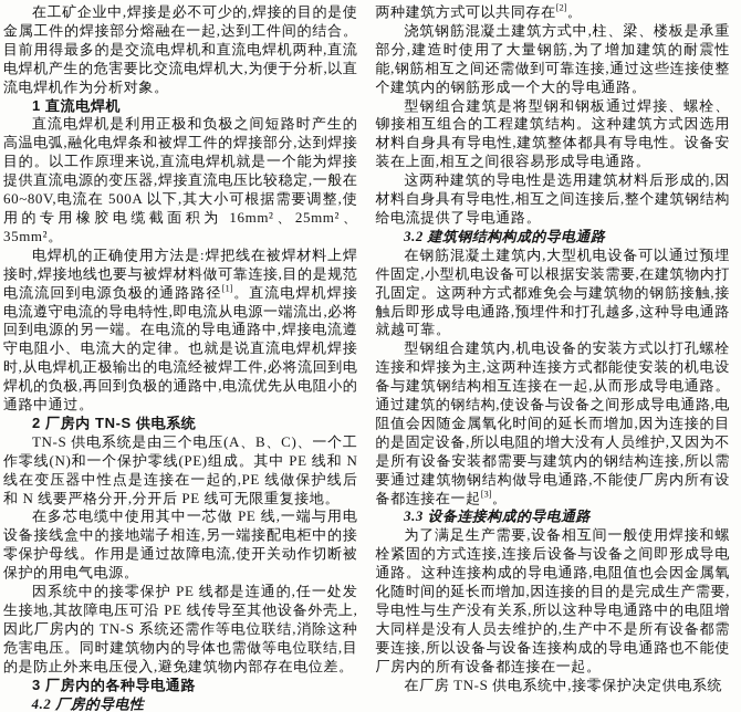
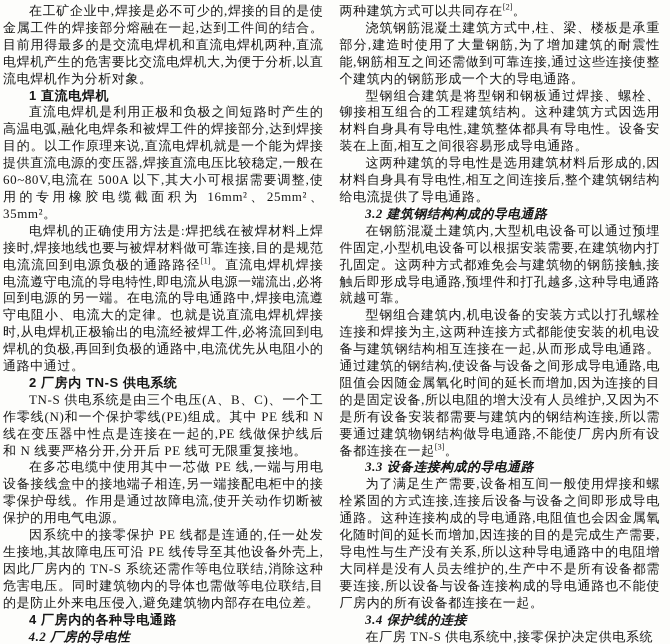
  在工矿企业中,焊接是必不可少的,焊接的目的是使金属工件的焊接部分熔融在一起,达到工件间的结合。目前用得最多的是交流电焊机和直流电焊机两种,直流电焊机产生的危害要比交流电焊机大,为便于分析,以直流电焊机作为分析对象。
  1 直流电焊机
  直流电焊机是利用正极和负极之间短路时产生的高温电弧,融化电焊条和被焊工件的焊接部分,达到焊接目的。以工作原理来说,直流电焊机就是一个能为焊接提供直流电源的变压器,焊接直流电压比较稳定,一般在 60~80V,电流在 500A 以下,其大小可根据需要调整,使用的专用橡胶电缆截面积为 16mm²、25mm²、35mm²。
  电焊机的正确使用方法是:焊把线在被焊材料上焊接时,焊接地线也要与被焊材料做可靠连接,目的是规范电流流回到电源负极的通路路径[1]。直流电焊机焊接电流遵守电流的导电特性,即电流从电源一端流出,必将回到电源的另一端。在电流的导电通路中,焊接电流遵守电阻小、电流大的定律。也就是说直流电焊机焊接时,从电焊机正极输出的电流经被焊工件,必将流回到电焊机的负极,再回到负极的通路中,电流优先从电阻小的通路中通过。
  2 厂房内 TN-S 供电系统
  TN-S 供电系统是由三个电压(A、B、C)、一个工作零线(N)和一个保护零线(PE)组成。其中 PE 线和 N 线在变压器中性点是连接在一起的,PE 线做保护线后和 N 线要严格分开,分开后 PE 线可无限重复接地。
  在多芯电缆中使用其中一芯做 PE 线,一端与用电设备接线盒中的接地端子相连,另一端接配电柜中的接零保护母线。作用是通过故障电流,使开关动作切断被保护的用电气电源。
  因系统中的接零保护 PE 线都是连通的,任一处发生接地,其故障电压可沿 PE 线传导至其他设备外壳上,因此厂房内的 TN-S 系统还需作等电位联结,消除这种危害电压。同时建筑物内的导体也需做等电位联结,目的是防止外来电压侵入,避免建筑物内部存在电位差。
- 3 厂房内的各种导电通路
+ 4 厂房内的各种导电通路
  4.2 厂房的导电性
  两种建筑方式可以共同存在[2]。
  浇筑钢筋混凝土建筑方式中,柱、梁、楼板是承重部分,建造时使用了大量钢筋,为了增加建筑的耐震性能,钢筋相互之间还需做到可靠连接,通过这些连接使整个建筑内的钢筋形成一个大的导电通路。
  型钢组合建筑是将型钢和钢板通过焊接、螺栓、铆接相互组合的工程建筑结构。这种建筑方式因选用材料自身具有导电性,建筑整体都具有导电性。设备安装在上面,相互之间很容易形成导电通路。
  这两种建筑的导电性是选用建筑材料后形成的,因材料自身具有导电性,相互之间连接后,整个建筑钢结构给电流提供了导电通路。
  3.2 建筑钢结构构成的导电通路
  在钢筋混凝土建筑内,大型机电设备可以通过预埋件固定,小型机电设备可以根据安装需要,在建筑物内打孔固定。这两种方式都难免会与建筑物的钢筋接触,接触后即形成导电通路,预埋件和打孔越多,这种导电通路就越可靠。
  型钢组合建筑内,机电设备的安装方式以打孔螺栓连接和焊接为主,这两种连接方式都能使安装的机电设备与建筑钢结构相互连接在一起,从而形成导电通路。通过建筑的钢结构,使设备与设备之间形成导电通路,电阻值会因随金属氧化时间的延长而增加,因为连接的目的是固定设备,所以电阻的增大没有人员维护,又因为不是所有设备安装都需要与建筑内的钢结构连接,所以需要通过建筑物钢结构做导电通路,不能使厂房内所有设备都连接在一起[3]。
  3.3 设备连接构成的导电通路
  为了满足生产需要,设备相互间一般使用焊接和螺栓紧固的方式连接,连接后设备与设备之间即形成导电通路。这种连接构成的导电通路,电阻值也会因金属氧化随时间的延长而增加,因连接的目的是完成生产需要,导电性与生产没有关系,所以这种导电通路中的电阻增大同样是没有人员去维护的,生产中不是所有设备都需要连接,所以设备与设备连接构成的导电通路也不能使厂房内的所有设备都连接在一起。
+ 3.4 保护线的连接
  在厂房 TN-S 供电系统中,接零保护决定供电系统
